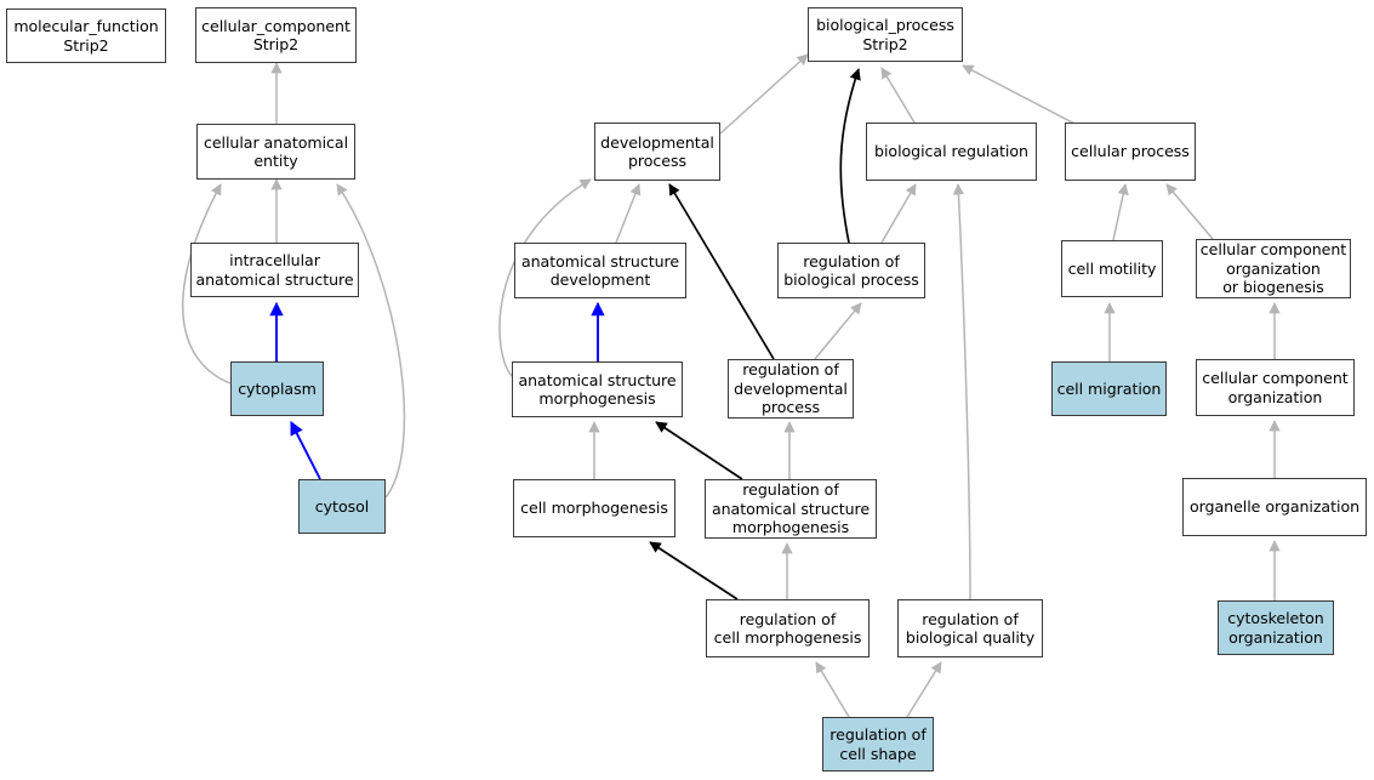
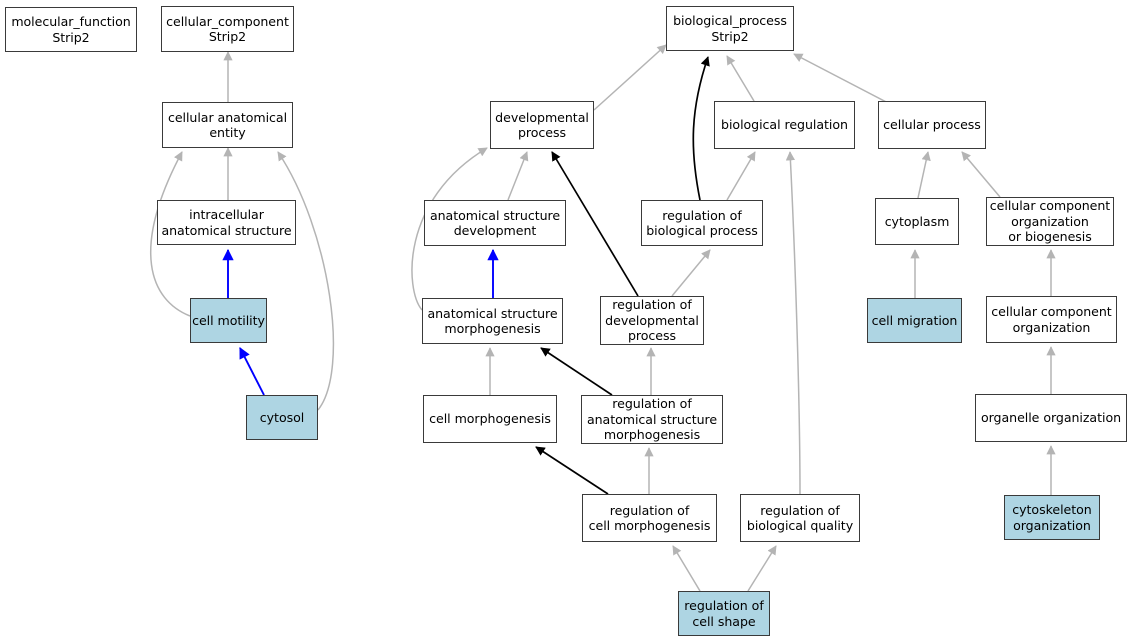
  molecular_function
  Strip2
  cellular_component
  Strip2
  biological_process
  Strip2
  cellular anatomical
  entity
  developmental
  process
  biological regulation
  cellular process
  intracellular
  anatomical structure
  anatomical structure
  development
  regulation of
  biological process
- cell motility
+ cytoplasm
  cellular component
  organization
  or biogenesis
- cytoplasm
+ cell motility
  anatomical structure
  morphogenesis
  regulation of
  developmental
  process
  cell migration
  cellular component
  organization
  cell morphogenesis
  regulation of
  anatomical structure
  morphogenesis
  organelle organization
  regulation of
  cell morphogenesis
  regulation of
  biological quality
  cytoskeleton
  organization
  regulation of
  cell shape
  cytosol
